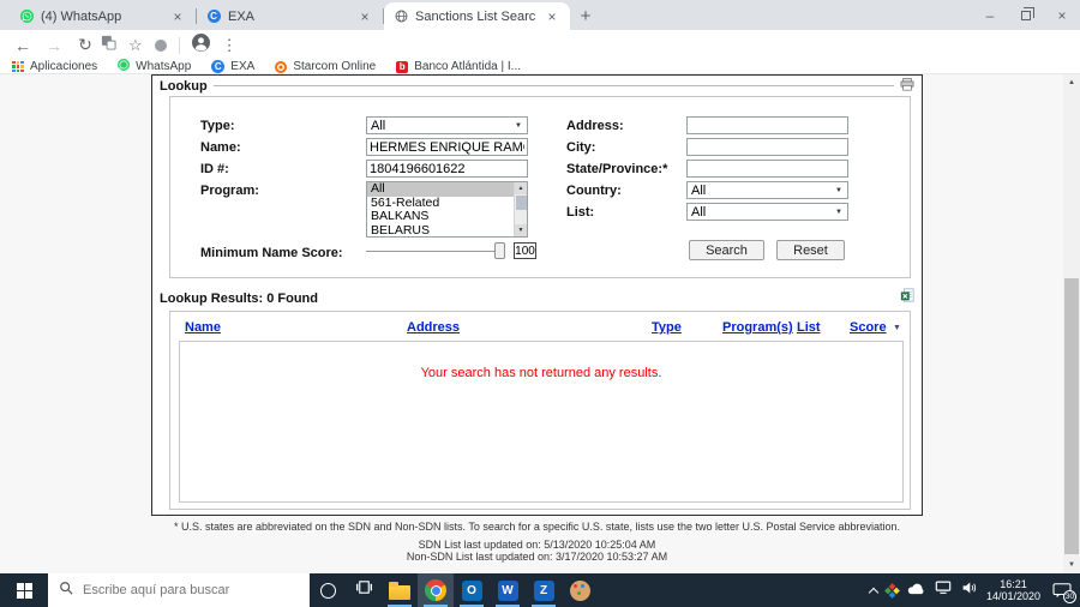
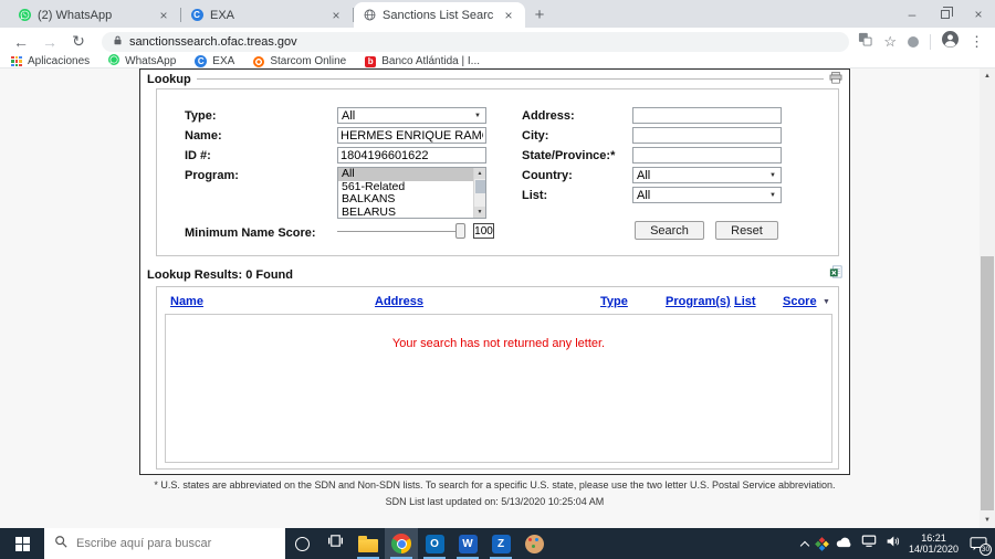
- (4) WhatsApp
+ (2) WhatsApp
  ×
  C
  EXA
  ×
  Sanctions List Searc
  ×
  +
  –
  ×
  ←
  →
  ↻
+ sanctionssearch.ofac.treas.gov
  ☆
  ⋮
  Aplicaciones
  WhatsApp
  C
  EXA
  Starcom Online
  b
  Banco Atlántida | I...
  Lookup
  Type:
  All
  Name:
  HERMES ENRIQUE RAM
  ID #:
  1804196601622
  Program:
  All
  561-Related
  BALKANS
  BELARUS
  Minimum Name Score:
  100
  Address:
  City:
  State/Province:*
  Country:
  All
  List:
  All
  Search
  Reset
  Lookup Results: 0 Found
  Name
  Address
  Type
  Program(s)
  List
  Score
- Your search has not returned any results.
+ Your search has not returned any letter.
- * U.S. states are abbreviated on the SDN and Non-SDN lists. To search for a specific U.S. state, lists use the two letter U.S. Postal Service abbreviation.
+ * U.S. states are abbreviated on the SDN and Non-SDN lists. To search for a specific U.S. state, please use the two letter U.S. Postal Service abbreviation.
  SDN List last updated on: 5/13/2020 10:25:04 AM
- Non-SDN List last updated on: 3/17/2020 10:53:27 AM
  Escribe aquí para buscar
  O
  W
  Z
  16:21
  14/01/2020
